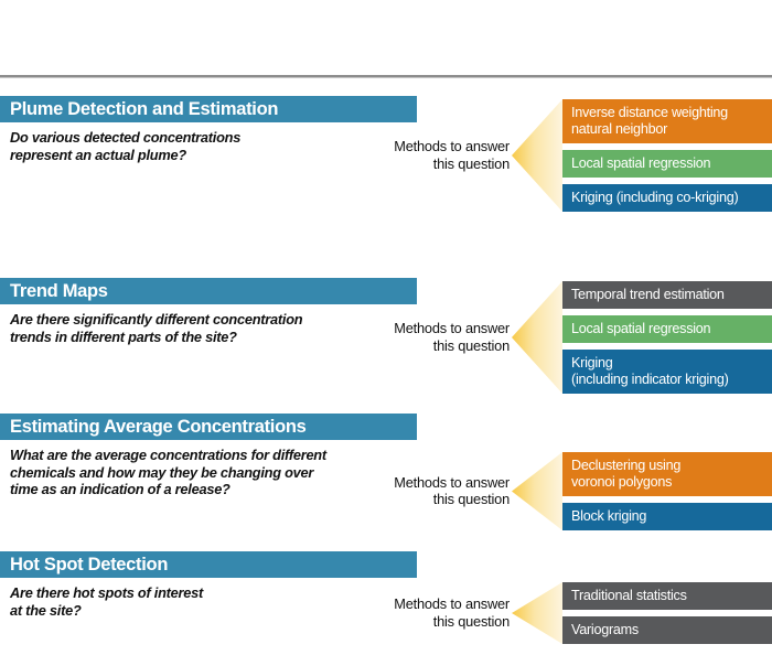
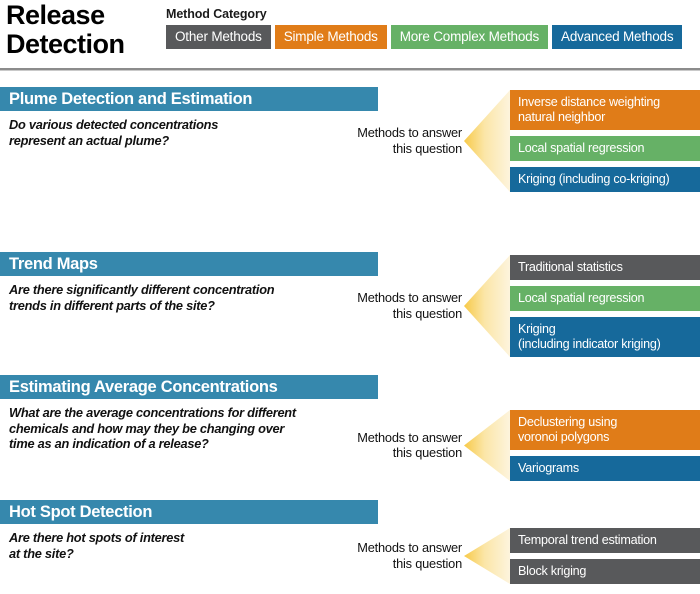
+ Release Detection
+ Method Category
+ Other Methods
+ Simple Methods
+ More Complex Methods
+ Advanced Methods
  Plume Detection and Estimation
  Do various detected concentrations
  represent an actual plume?
  Inverse distance weighting
  natural neighbor
  Local spatial regression
  Kriging (including co-kriging)
  Methods to answer
  this question
  Trend Maps
  Are there significantly different concentration
  trends in different parts of the site?
- Temporal trend estimation
+ Traditional statistics
  Local spatial regression
  Kriging
  (including indicator kriging)
  Methods to answer
  this question
  Estimating Average Concentrations
  What are the average concentrations for different
  chemicals and how may they be changing over
  time as an indication of a release?
  Declustering using
  voronoi polygons
- Block kriging
+ Variograms
  Methods to answer
  this question
  Hot Spot Detection
  Are there hot spots of interest
  at the site?
- Traditional statistics
+ Temporal trend estimation
- Variograms
+ Block kriging
  Methods to answer
  this question
